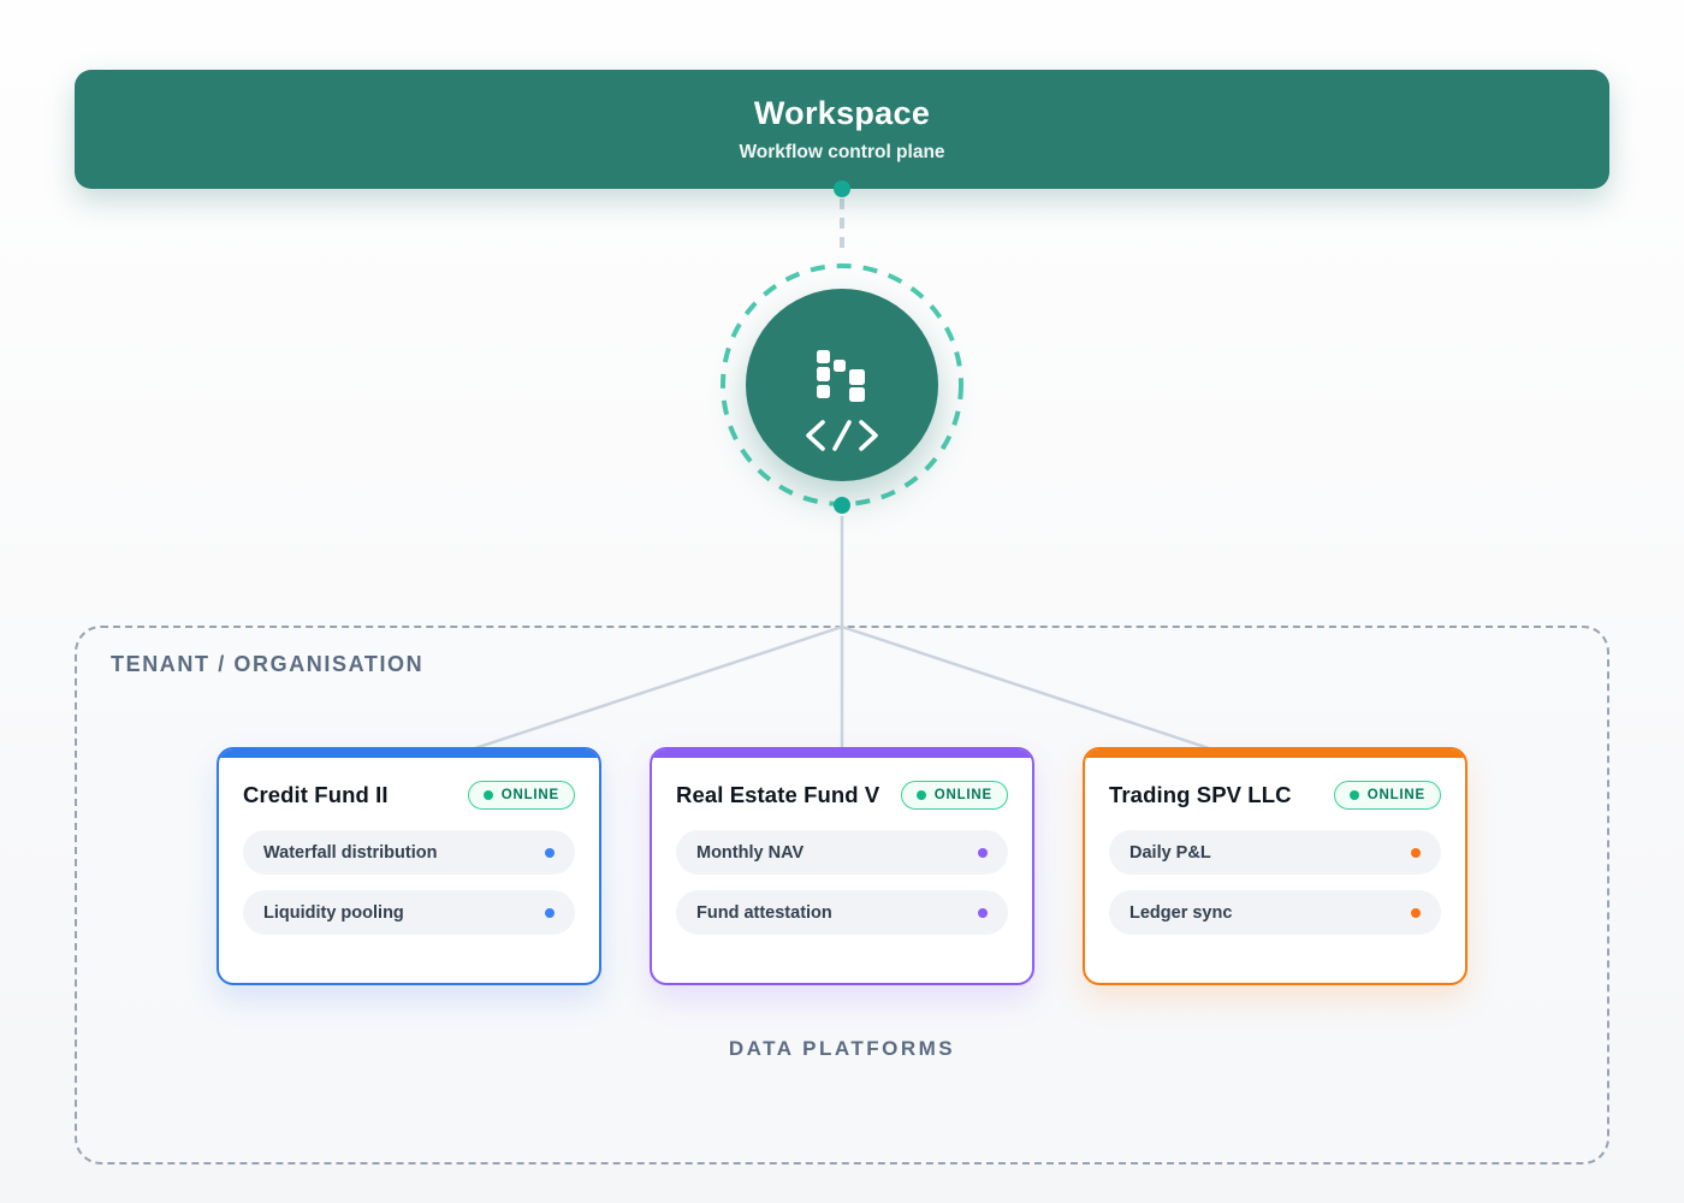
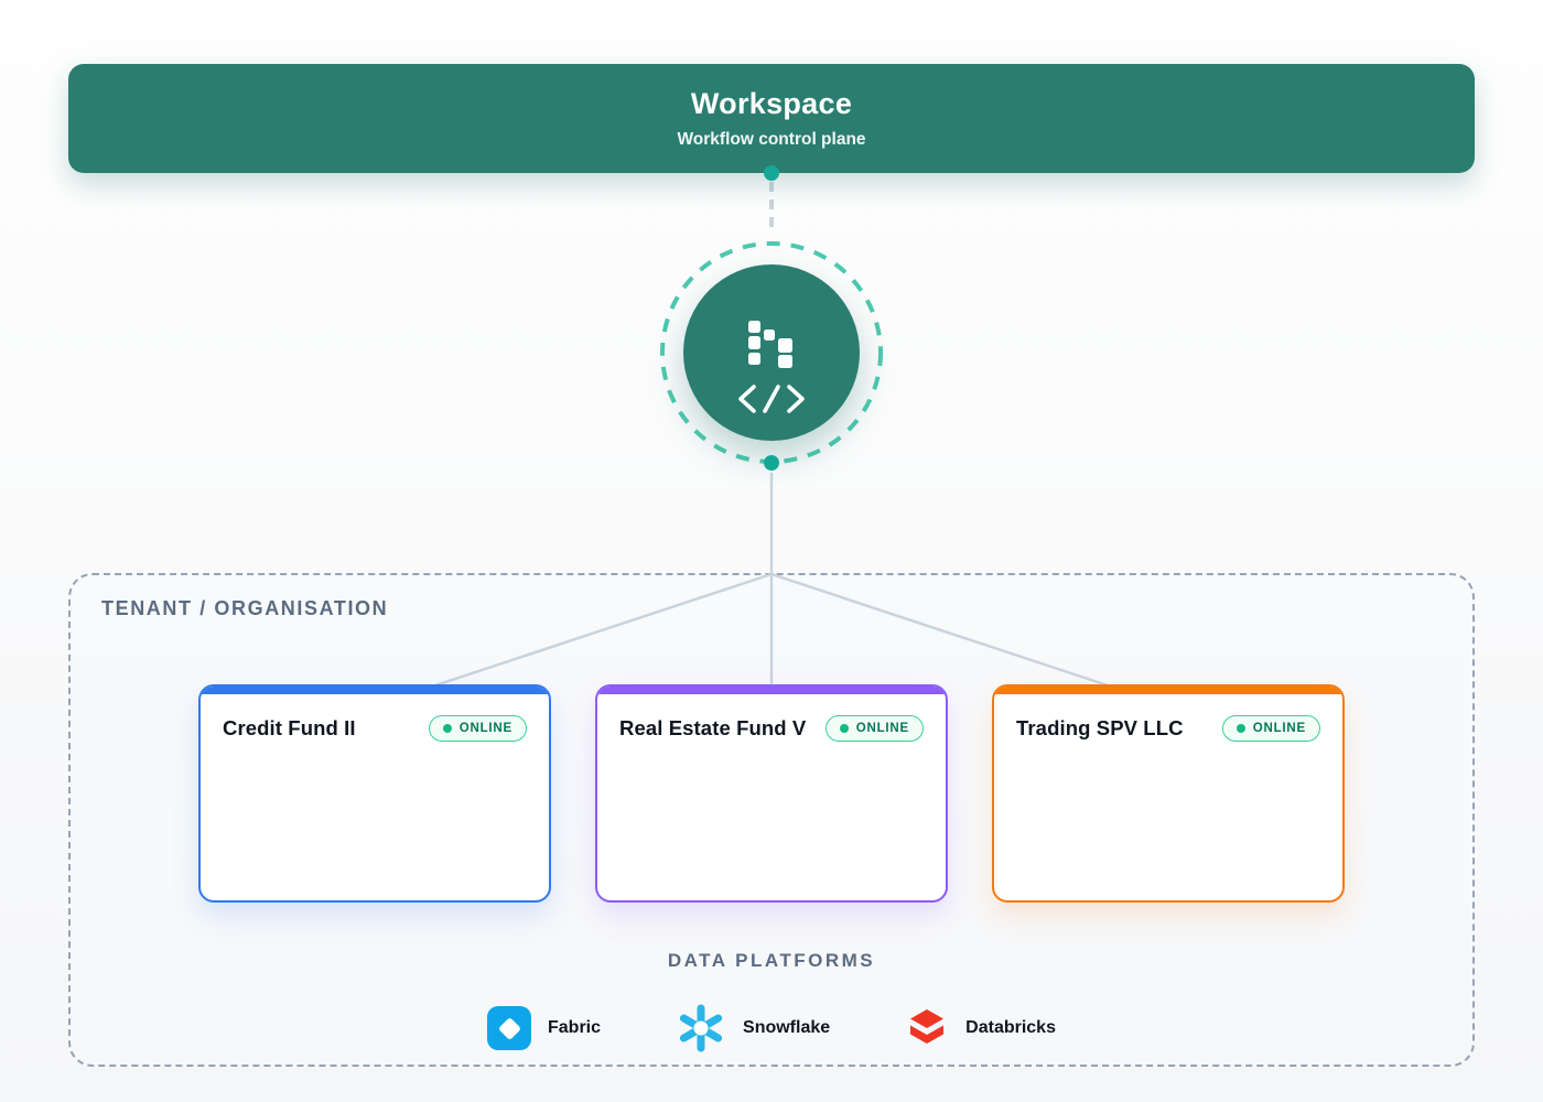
  Workspace
  Workflow control plane
  TENANT / ORGANISATION
  Credit Fund II
  ONLINE
- Waterfall distribution
- Liquidity pooling
  Real Estate Fund V
  ONLINE
- Monthly NAV
- Fund attestation
  Trading SPV LLC
  ONLINE
- Daily P&L
- Ledger sync
  DATA PLATFORMS
+ Fabric
+ Snowflake
+ Databricks
